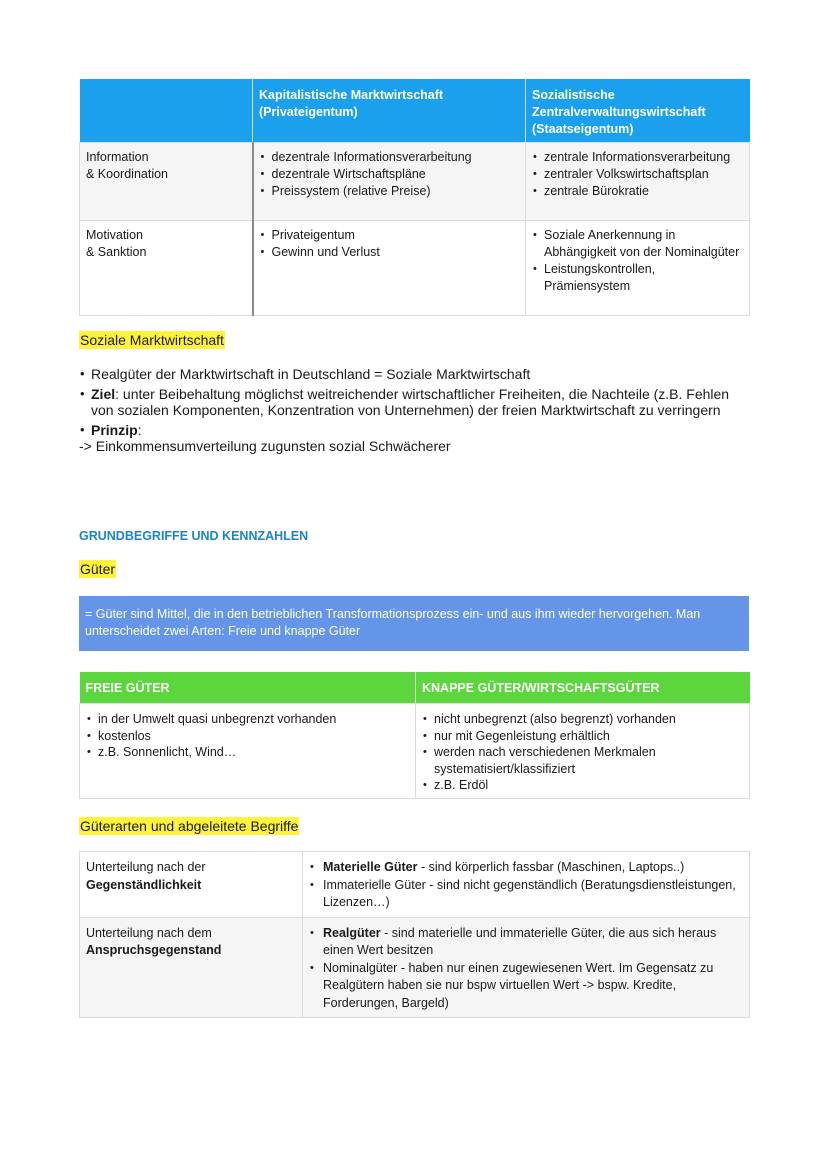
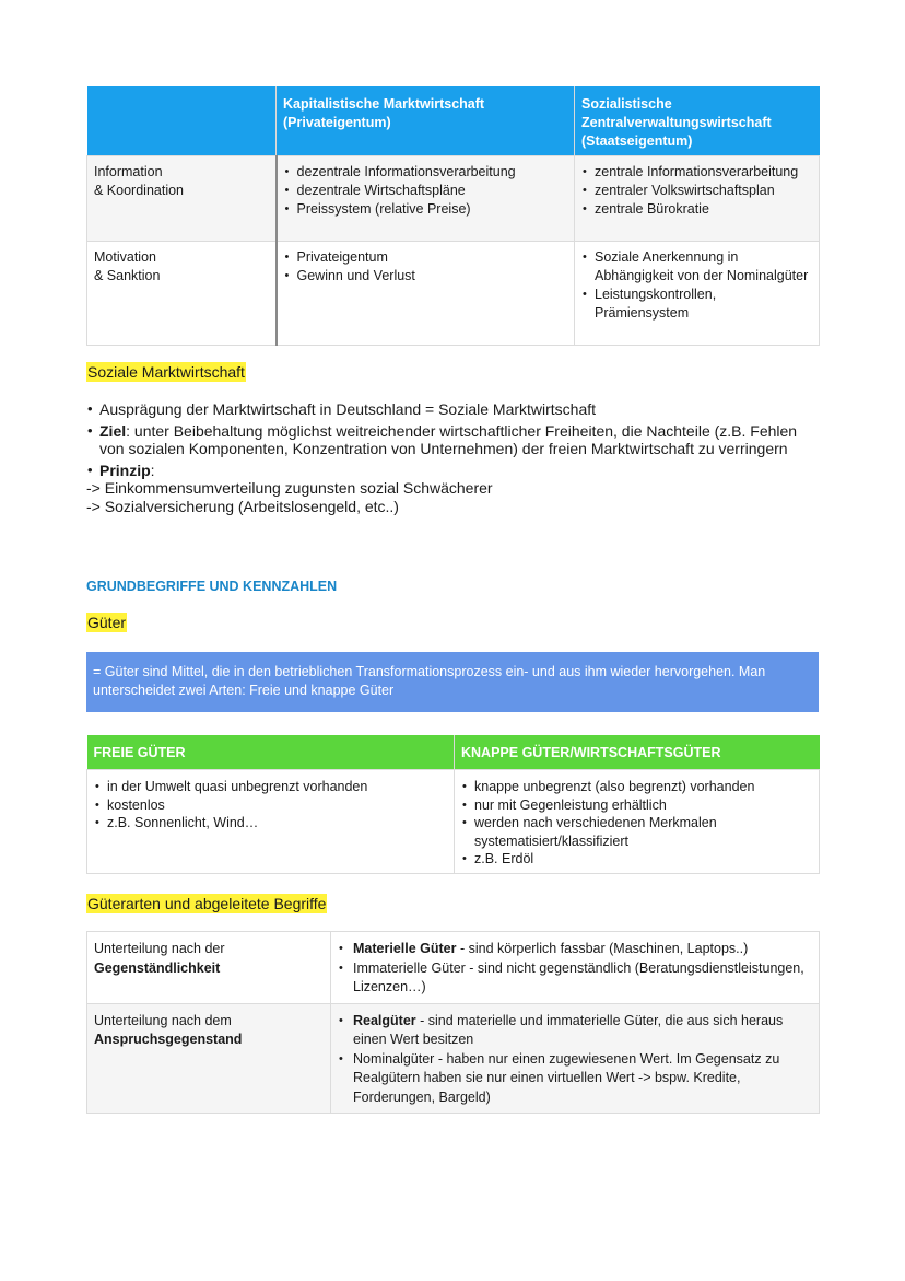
  	Kapitalistische Marktwirtschaft (Privateigentum)	Sozialistische Zentralverwaltungswirtschaft (Staatseigentum)
  Information & Koordination	dezentrale Informationsverarbeitung dezentrale Wirtschaftspläne Preissystem (relative Preise)	zentrale Informationsverarbeitung zentraler Volkswirtschaftsplan zentrale Bürokratie
  Motivation & Sanktion	Privateigentum Gewinn und Verlust	Soziale Anerkennung in Abhängigkeit von der Nominalgüter Leistungskontrollen, Prämiensystem
  Soziale Marktwirtschaft
- Realgüter der Marktwirtschaft in Deutschland = Soziale Marktwirtschaft
+ Ausprägung der Marktwirtschaft in Deutschland = Soziale Marktwirtschaft
  Ziel: unter Beibehaltung möglichst weitreichender wirtschaftlicher Freiheiten, die Nachteile (z.B. Fehlen von sozialen Komponenten, Konzentration von Unternehmen) der freien Marktwirtschaft zu verringern
  Prinzip:
  -> Einkommensumverteilung zugunsten sozial Schwächerer
+ -> Sozialversicherung (Arbeitslosengeld, etc..)
  GRUNDBEGRIFFE UND KENNZAHLEN
  Güter
  = Güter sind Mittel, die in den betrieblichen Transformationsprozess ein- und aus ihm wieder hervorgehen. Man unterscheidet zwei Arten: Freie und knappe Güter
  FREIE GÜTER	KNAPPE GÜTER/WIRTSCHAFTSGÜTER
- in der Umwelt quasi unbegrenzt vorhanden kostenlos z.B. Sonnenlicht, Wind…	nicht unbegrenzt (also begrenzt) vorhanden nur mit Gegenleistung erhältlich werden nach verschiedenen Merkmalen systematisiert/klassifiziert z.B. Erdöl
+ in der Umwelt quasi unbegrenzt vorhanden kostenlos z.B. Sonnenlicht, Wind…	knappe unbegrenzt (also begrenzt) vorhanden nur mit Gegenleistung erhältlich werden nach verschiedenen Merkmalen systematisiert/klassifiziert z.B. Erdöl
  Güterarten und abgeleitete Begriffe
  Unterteilung nach der Gegenständlichkeit	Materielle Güter - sind körperlich fassbar (Maschinen, Laptops..) Immaterielle Güter - sind nicht gegenständlich (Beratungsdienstleistungen, Lizenzen…)
- Unterteilung nach dem Anspruchsgegenstand	Realgüter - sind materielle und immaterielle Güter, die aus sich heraus einen Wert besitzen Nominalgüter - haben nur einen zugewiesenen Wert. Im Gegensatz zu Realgütern haben sie nur bspw virtuellen Wert -> bspw. Kredite, Forderungen, Bargeld)
+ Unterteilung nach dem Anspruchsgegenstand	Realgüter - sind materielle und immaterielle Güter, die aus sich heraus einen Wert besitzen Nominalgüter - haben nur einen zugewiesenen Wert. Im Gegensatz zu Realgütern haben sie nur einen virtuellen Wert -> bspw. Kredite, Forderungen, Bargeld)
